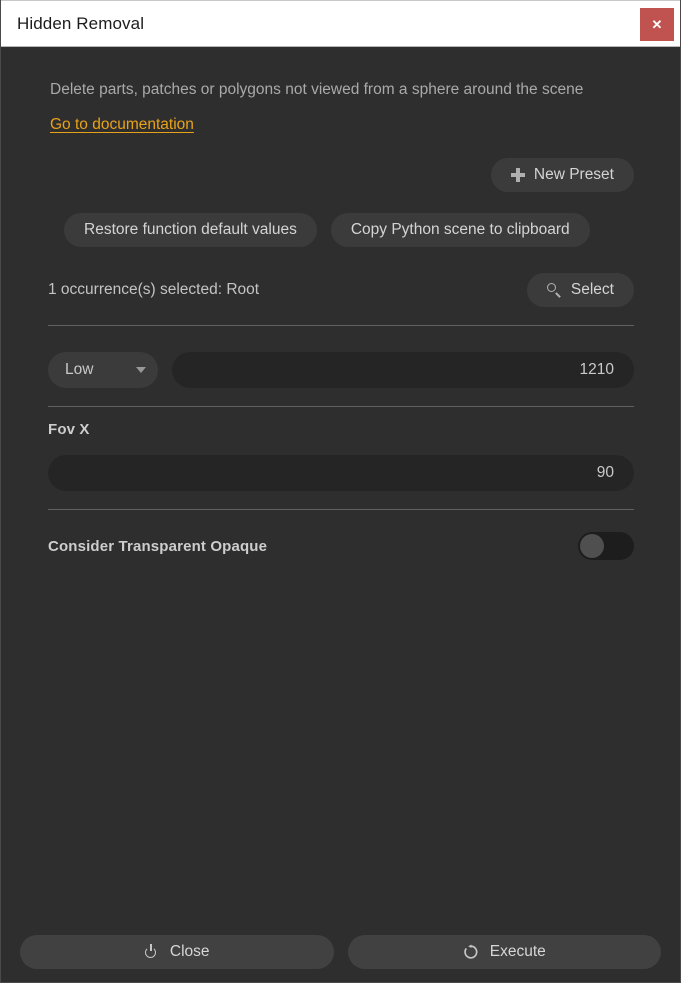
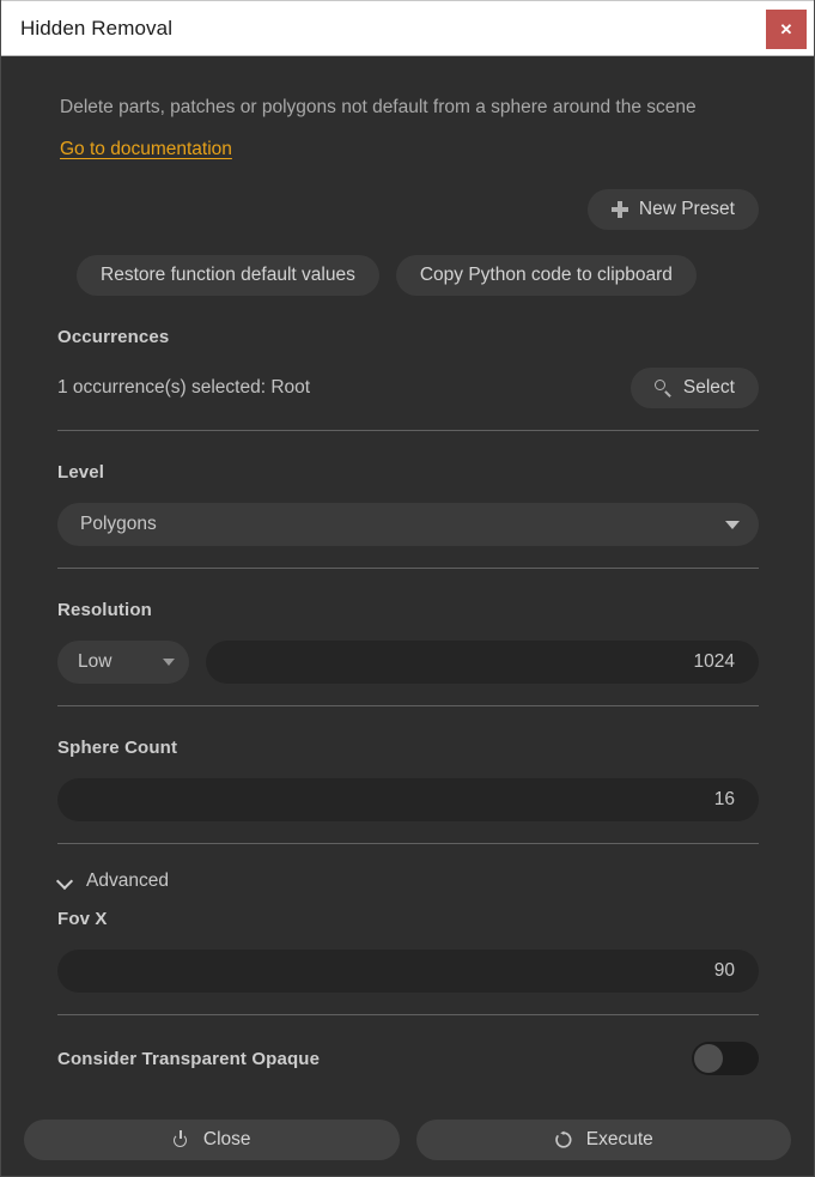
  Hidden Removal
  ✕
- Delete parts, patches or polygons not viewed from a sphere around the scene
+ Delete parts, patches or polygons not default from a sphere around the scene
  Go to documentation
  New Preset
  Restore function default values
- Copy Python scene to clipboard
+ Copy Python code to clipboard
+ Occurrences
  1 occurrence(s) selected: Root
  Select
+ Level
+ Polygons
+ Resolution
  Low
- 1210
+ 1024
+ Sphere Count
+ 16
+ Advanced
  Fov X
  90
  Consider Transparent Opaque
  Close
  Execute
